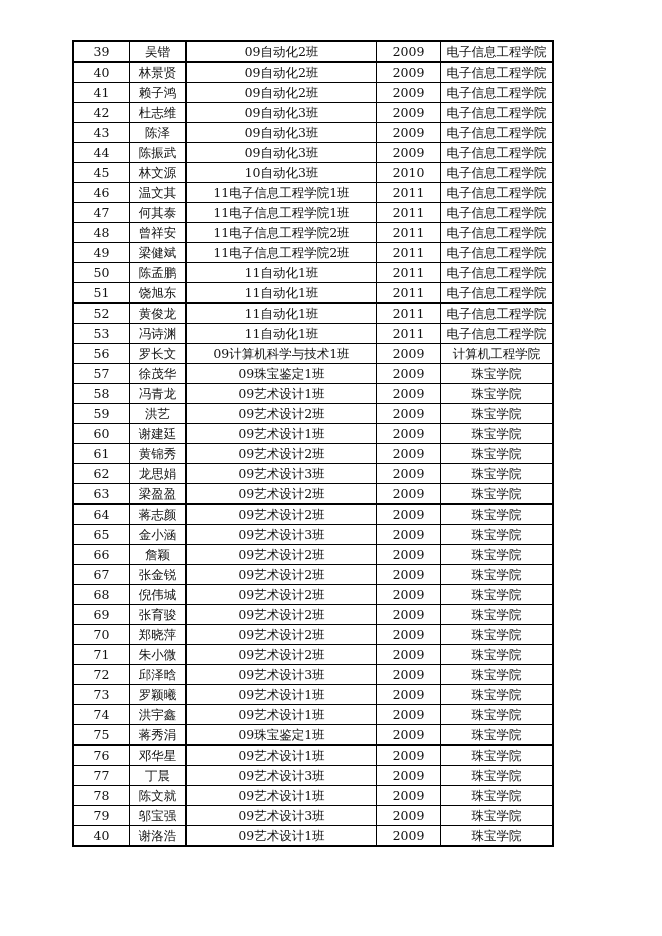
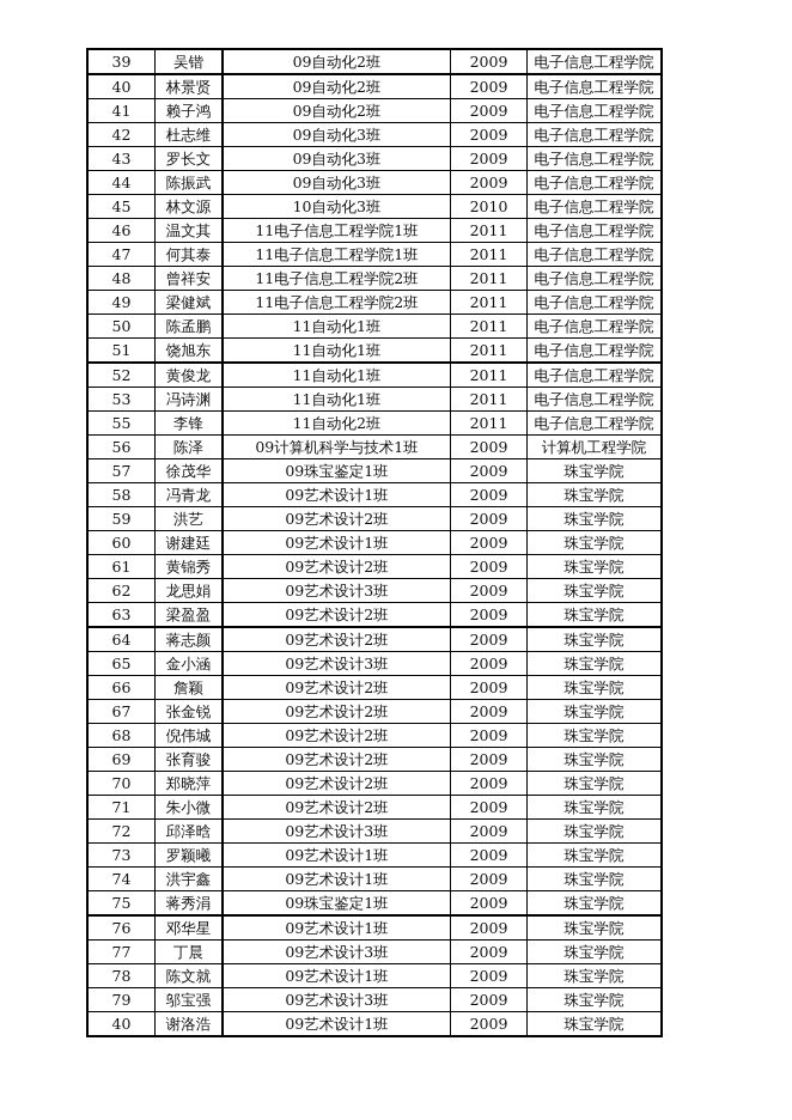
  39	吴锴	09自动化2班	2009	电子信息工程学院
  40	林景贤	09自动化2班	2009	电子信息工程学院
  41	赖子鸿	09自动化2班	2009	电子信息工程学院
  42	杜志维	09自动化3班	2009	电子信息工程学院
- 43	陈泽	09自动化3班	2009	电子信息工程学院
+ 43	罗长文	09自动化3班	2009	电子信息工程学院
  44	陈振武	09自动化3班	2009	电子信息工程学院
  45	林文源	10自动化3班	2010	电子信息工程学院
  46	温文其	11电子信息工程学院1班	2011	电子信息工程学院
  47	何其泰	11电子信息工程学院1班	2011	电子信息工程学院
  48	曾祥安	11电子信息工程学院2班	2011	电子信息工程学院
  49	梁健斌	11电子信息工程学院2班	2011	电子信息工程学院
  50	陈孟鹏	11自动化1班	2011	电子信息工程学院
  51	饶旭东	11自动化1班	2011	电子信息工程学院
  52	黄俊龙	11自动化1班	2011	电子信息工程学院
  53	冯诗渊	11自动化1班	2011	电子信息工程学院
+ 55	李锋	11自动化2班	2011	电子信息工程学院
- 56	罗长文	09计算机科学与技术1班	2009	计算机工程学院
+ 56	陈泽	09计算机科学与技术1班	2009	计算机工程学院
  57	徐茂华	09珠宝鉴定1班	2009	珠宝学院
  58	冯青龙	09艺术设计1班	2009	珠宝学院
  59	洪艺	09艺术设计2班	2009	珠宝学院
  60	谢建廷	09艺术设计1班	2009	珠宝学院
  61	黄锦秀	09艺术设计2班	2009	珠宝学院
  62	龙思娟	09艺术设计3班	2009	珠宝学院
  63	梁盈盈	09艺术设计2班	2009	珠宝学院
  64	蒋志颜	09艺术设计2班	2009	珠宝学院
  65	金小涵	09艺术设计3班	2009	珠宝学院
  66	詹颖	09艺术设计2班	2009	珠宝学院
  67	张金锐	09艺术设计2班	2009	珠宝学院
  68	倪伟城	09艺术设计2班	2009	珠宝学院
  69	张育骏	09艺术设计2班	2009	珠宝学院
  70	郑晓萍	09艺术设计2班	2009	珠宝学院
  71	朱小微	09艺术设计2班	2009	珠宝学院
  72	邱泽晗	09艺术设计3班	2009	珠宝学院
  73	罗颖曦	09艺术设计1班	2009	珠宝学院
  74	洪宇鑫	09艺术设计1班	2009	珠宝学院
  75	蒋秀涓	09珠宝鉴定1班	2009	珠宝学院
  76	邓华星	09艺术设计1班	2009	珠宝学院
  77	丁晨	09艺术设计3班	2009	珠宝学院
  78	陈文就	09艺术设计1班	2009	珠宝学院
  79	邬宝强	09艺术设计3班	2009	珠宝学院
  40	谢洛浩	09艺术设计1班	2009	珠宝学院
